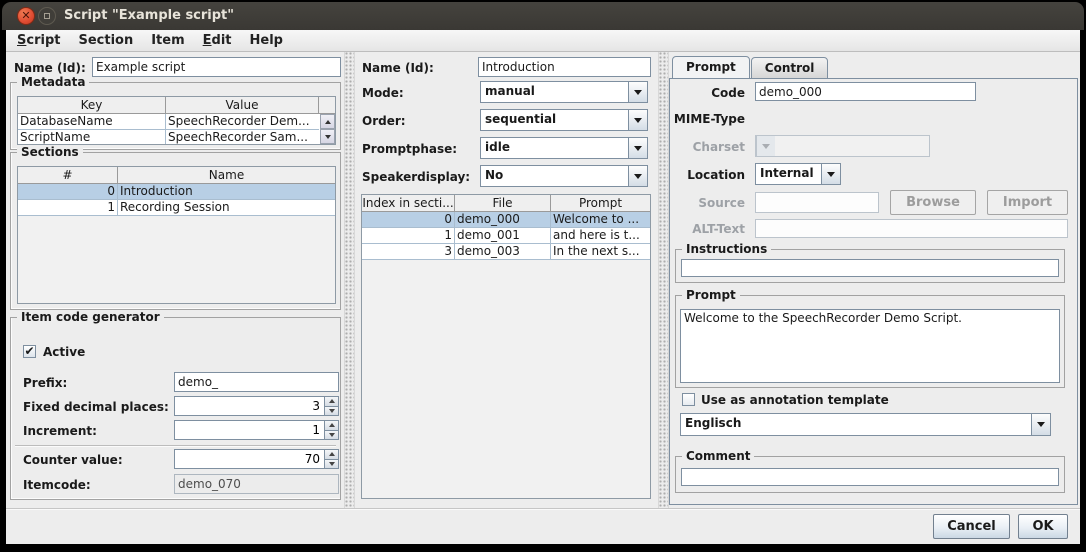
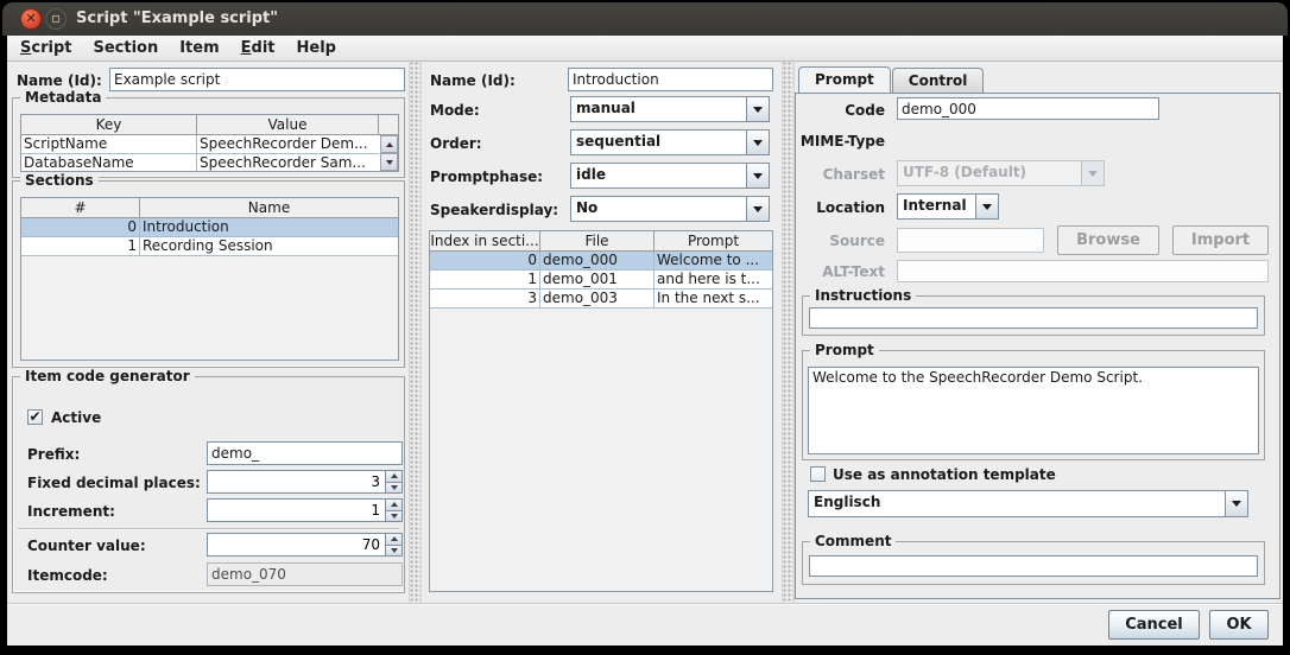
  ✕
  Script "Example script"
  Script
  Section
  Item
  Edit
  Help
  Name (Id):
  Example script
  Metadata
  Key
  Value
- DatabaseName
+ ScriptName
  SpeechRecorder Dem...
- ScriptName
+ DatabaseName
  SpeechRecorder Sam...
  Sections
  #
  Name
  0
  Introduction
  1
  Recording Session
  Item code generator
  ✔
  Active
  Prefix:
  demo_
  Fixed decimal places:
  3
  Increment:
  1
  Counter value:
  70
  Itemcode:
  demo_070
  Name (Id):
  Introduction
  Mode:
  manual
  Order:
  sequential
  Promptphase:
  idle
  Speakerdisplay:
  No
  Index in secti...
  File
  Prompt
  0
  demo_000
  Welcome to ...
  1
  demo_001
  and here is t...
  3
  demo_003
  In the next s...
  Prompt Control
  Code
  demo_000
  MIME-Type
  Charset
+ UTF-8 (Default)
  Location
  Internal
  Source
  Browse
  Import
  ALT-Text
  Instructions
  Prompt
  Welcome to the SpeechRecorder Demo Script.
  Use as annotation template
  Englisch
  Comment
  Cancel
  OK
